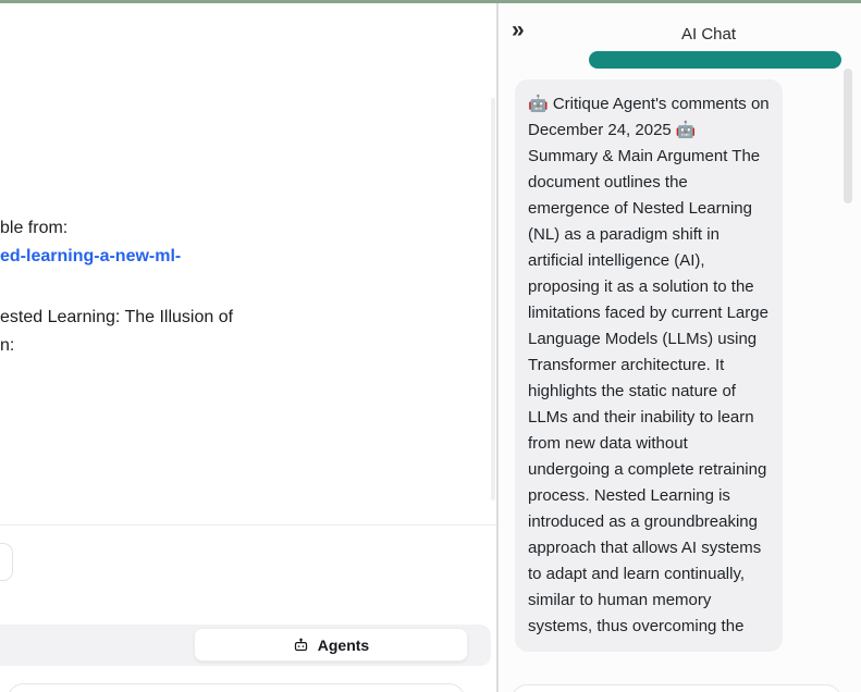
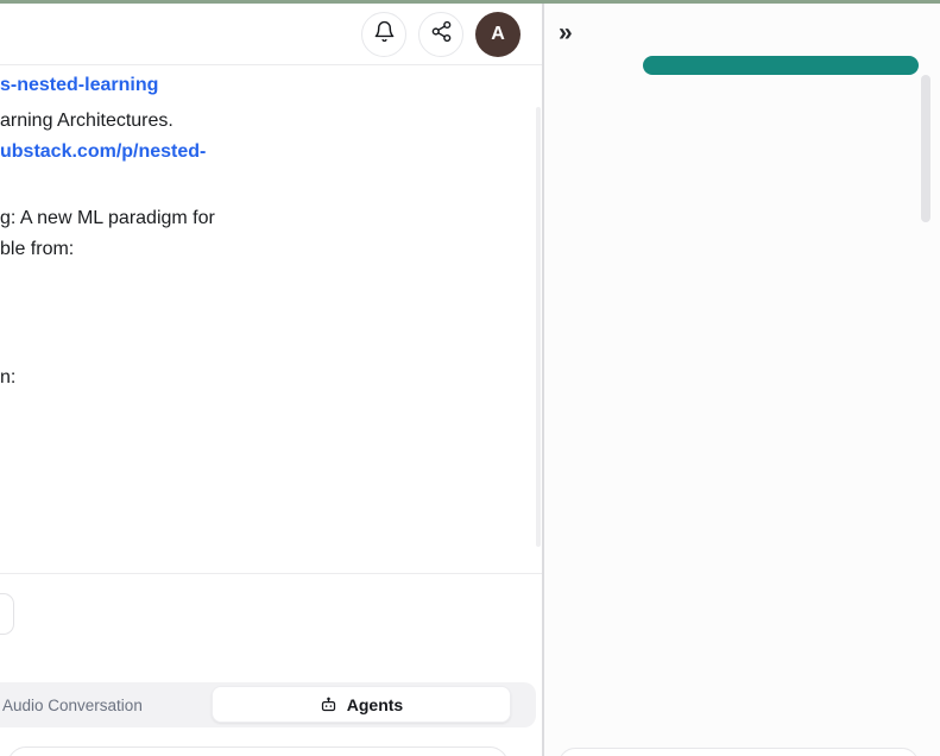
+ A
+ s-nested-learning
+ arning Architectures.
+ ubstack.com/p/nested-
+ g: A new ML paradigm for
  ble from:
- ed-learning-a-new-ml-
- ested Learning: The Illusion of
  n:
+ Audio Conversation
  Agents
  »
- AI Chat
- 🤖 Critique Agent's comments on December 24, 2025 🤖 Summary & Main Argument The document outlines the emergence of Nested Learning (NL) as a paradigm shift in artificial intelligence (AI), proposing it as a solution to the limitations faced by current Large Language Models (LLMs) using Transformer architecture. It highlights the static nature of LLMs and their inability to learn from new data without undergoing a complete retraining process. Nested Learning is introduced as a groundbreaking approach that allows AI systems to adapt and learn continually, similar to human memory systems, thus overcoming the
